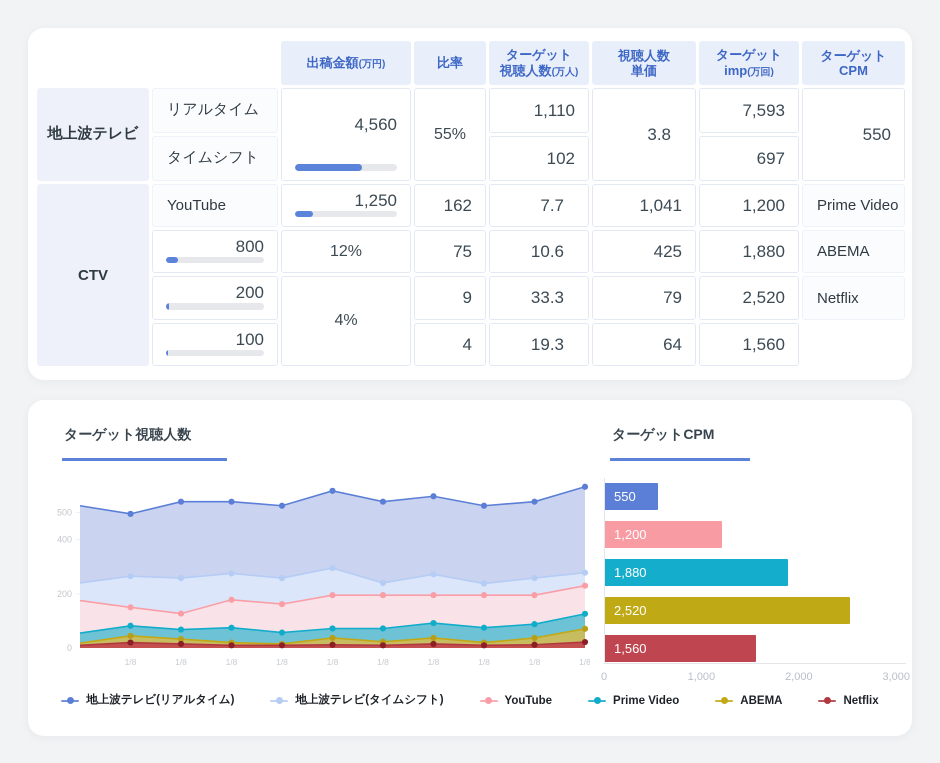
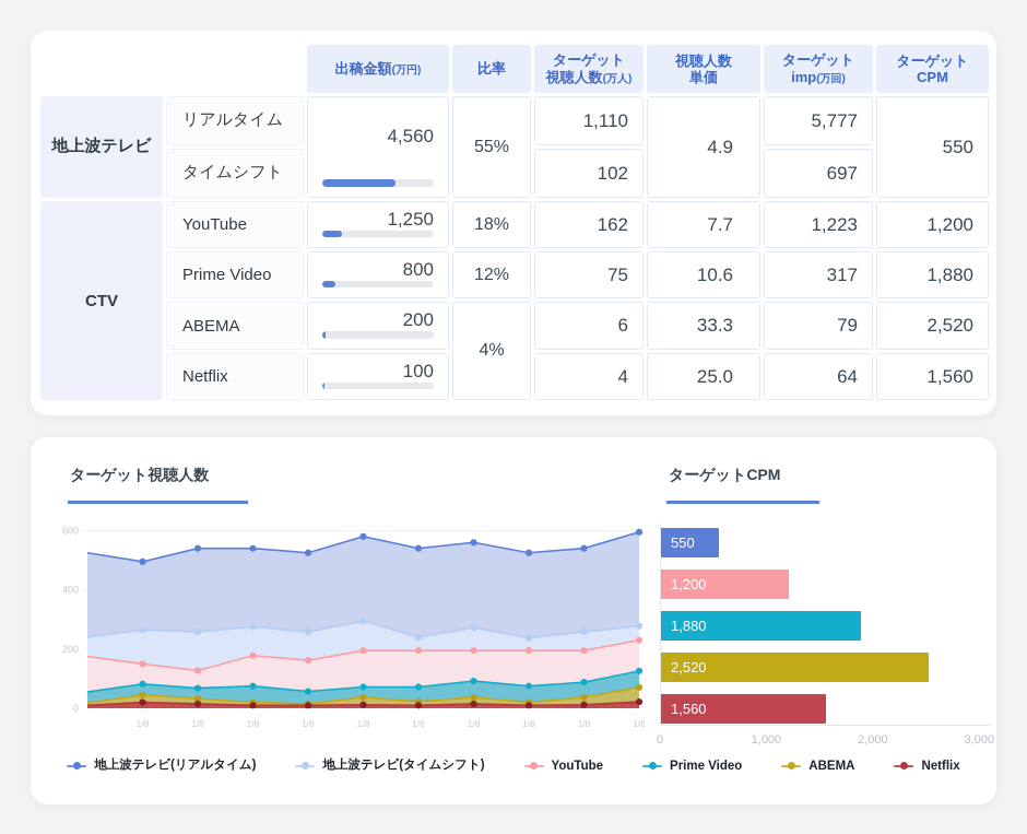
  出稿金額(万円)
  比率
  ターゲット
  視聴人数(万人)
  視聴人数
  単価
  ターゲット
  imp(万回)
  ターゲット
  CPM
  地上波テレビ
  リアルタイム
  4,560
  55%
  1,110
- 3.8
+ 4.9
- 7,593
+ 5,777
  550
  タイムシフト
  102
  697
  CTV
  YouTube
  1,250
+ 18%
  162
  7.7
- 1,041
+ 1,223
  1,200
  Prime Video
  800
  12%
  75
  10.6
- 425
+ 317
  1,880
  ABEMA
  200
  4%
- 9
+ 6
  33.3
  79
  2,520
  Netflix
  100
  4
- 19.3
+ 25.0
  64
  1,560
  ターゲット視聴人数
  ターゲットCPM
  0
  200
  400
- 500
+ 600
  1/8
  1/8
  1/8
  1/8
  1/8
  1/8
  1/8
  1/8
  1/8
  1/8
  550
  1,200
  1,880
  2,520
  1,560
  0
  1,000
  2,000
  3,000
  地上波テレビ(リアルタイム)
  地上波テレビ(タイムシフト)
  YouTube
  Prime Video
  ABEMA
  Netflix
